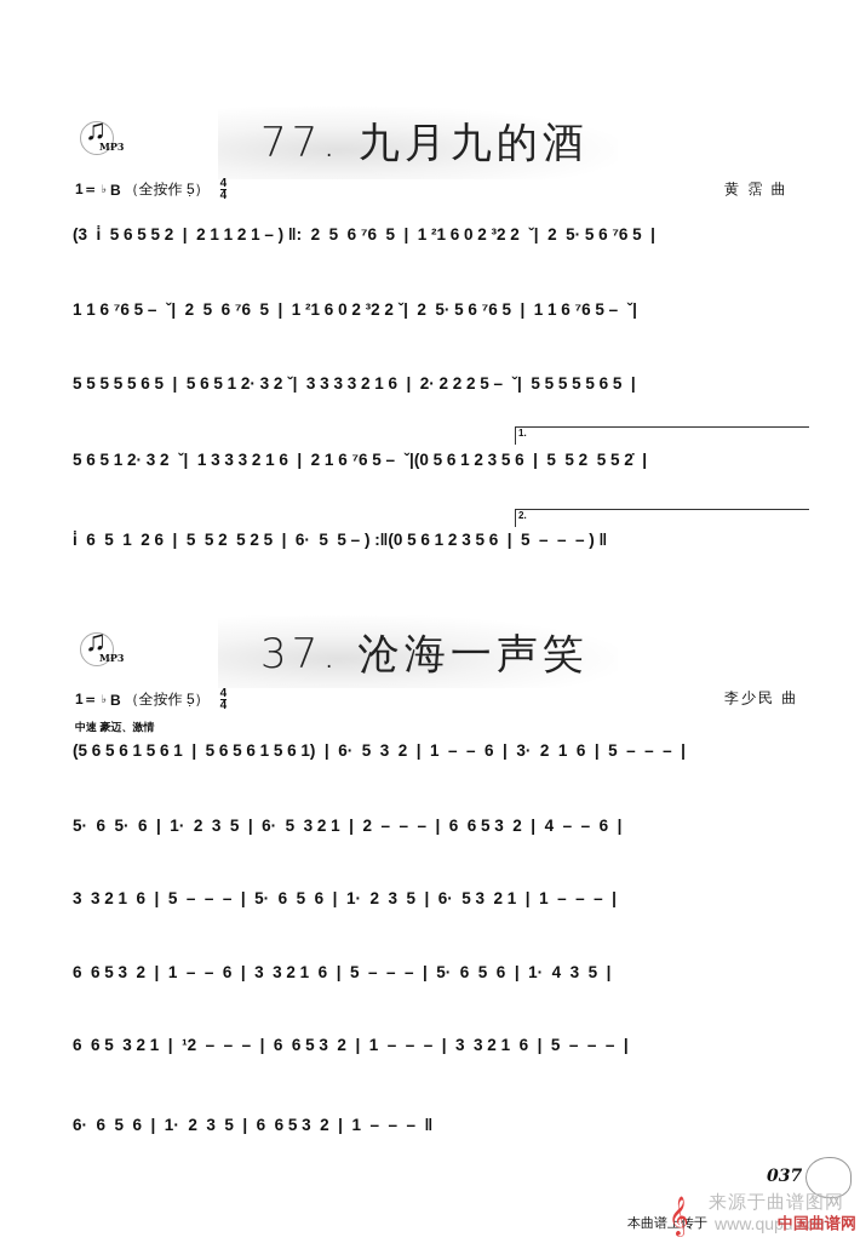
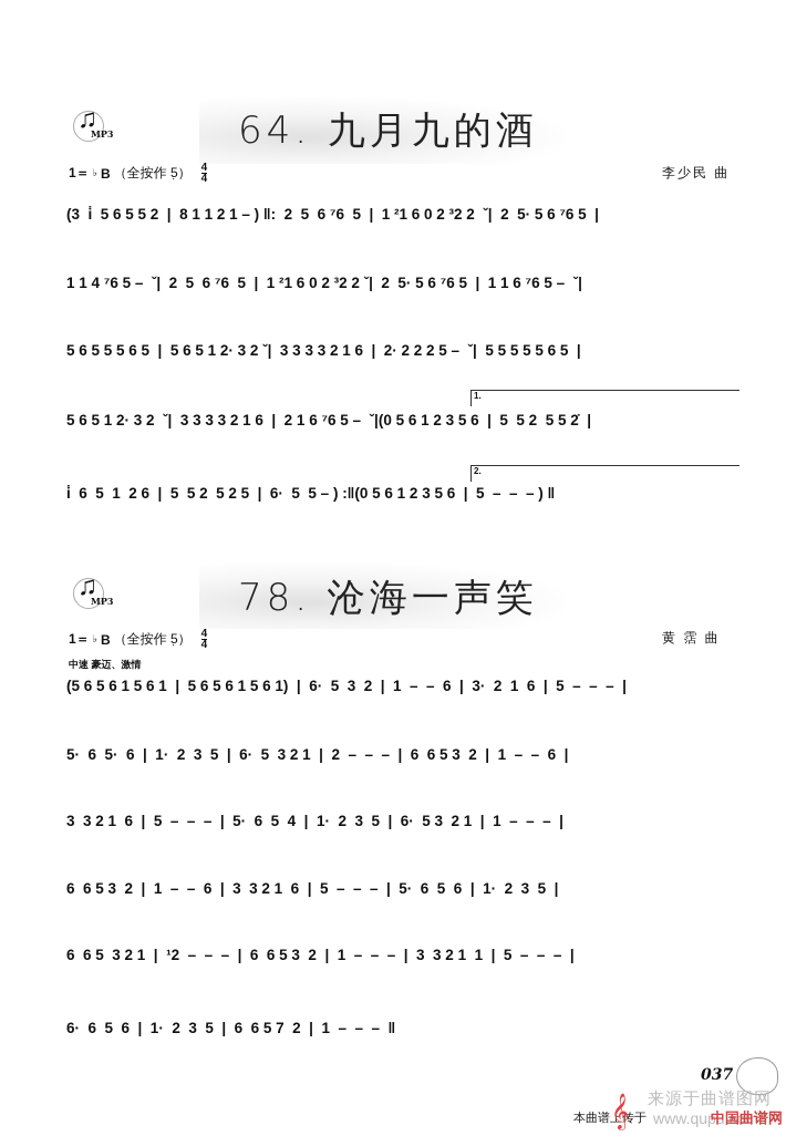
  ♫
  MP3
- 77. 九月九的酒
+ 64. 九月九的酒
  1＝
  ♭
  B
  （全按作 5̣）
  4
  4
- 黄 霑 曲
+ 李少民 曲
- (3 i̇ 5 6 5 5 2 | 2 1 1 2 1 – ) ‖: 2 5 6 ⁷6 5 | 1 ²1 6 0 2 ³2 2 ˇ| 2 5· 5 6 ⁷6 5 |
+ (3 i̇ 5 6 5 5 2 | 8 1 1 2 1 – ) ‖: 2 5 6 ⁷6 5 | 1 ²1 6 0 2 ³2 2 ˇ| 2 5· 5 6 ⁷6 5 |
- 1 1 6 ⁷6 5 – ˇ| 2 5 6 ⁷6 5 | 1 ²1 6 0 2 ³2 2 ˇ| 2 5· 5 6 ⁷6 5 | 1 1 6 ⁷6 5 – ˇ|
+ 1 1 4 ⁷6 5 – ˇ| 2 5 6 ⁷6 5 | 1 ²1 6 0 2 ³2 2 ˇ| 2 5· 5 6 ⁷6 5 | 1 1 6 ⁷6 5 – ˇ|
- 5 5 5 5 5 6 5 | 5 6 5 1 2· 3 2 ˇ| 3 3 3 3 2 1 6 | 2· 2 2 2 5 – ˇ| 5 5 5 5 5 6 5 |
+ 5 6 5 5 5 6 5 | 5 6 5 1 2· 3 2 ˇ| 3 3 3 3 2 1 6 | 2· 2 2 2 5 – ˇ| 5 5 5 5 5 6 5 |
  1.
- 5 6 5 1 2· 3 2 ˇ| 1 3 3 3 2 1 6 | 2 1 6 ⁷6 5 – ˇ|(0 5 6 1 2 3 5 6 | 5 5 2 5 5 2̇ |
+ 5 6 5 1 2· 3 2 ˇ| 3 3 3 3 2 1 6 | 2 1 6 ⁷6 5 – ˇ|(0 5 6 1 2 3 5 6 | 5 5 2 5 5 2̇ |
  2.
  i̇ 6 5 1 2 6 | 5 5 2 5 2 5 | 6· 5 5 – ) :‖(0 5 6 1 2 3 5 6 | 5 – – – ) ‖
  ♫
  MP3
- 37. 沧海一声笑
+ 78. 沧海一声笑
  1＝
  ♭
  B
  （全按作 5̣）
  4
  4
- 李少民 曲
+ 黄 霑 曲
  中速 豪迈、激情
  (5 6 5 6 1 5 6 1 | 5 6 5 6 1 5 6 1) | 6· 5 3 2 | 1 – – 6 | 3· 2 1 6 | 5 – – – |
- 5· 6 5· 6 | 1· 2 3 5 | 6· 5 3 2 1 | 2 – – – | 6 6 5 3 2 | 4 – – 6 |
+ 5· 6 5· 6 | 1· 2 3 5 | 6· 5 3 2 1 | 2 – – – | 6 6 5 3 2 | 1 – – 6 |
- 3 3 2 1 6 | 5 – – – | 5· 6 5 6 | 1· 2 3 5 | 6· 5 3 2 1 | 1 – – – |
+ 3 3 2 1 6 | 5 – – – | 5· 6 5 4 | 1· 2 3 5 | 6· 5 3 2 1 | 1 – – – |
- 6 6 5 3 2 | 1 – – 6 | 3 3 2 1 6 | 5 – – – | 5· 6 5 6 | 1· 4 3 5 |
+ 6 6 5 3 2 | 1 – – 6 | 3 3 2 1 6 | 5 – – – | 5· 6 5 6 | 1· 2 3 5 |
- 6 6 5 3 2 1 | ¹2 – – – | 6 6 5 3 2 | 1 – – – | 3 3 2 1 6 | 5 – – – |
+ 6 6 5 3 2 1 | ¹2 – – – | 6 6 5 3 2 | 1 – – – | 3 3 2 1 1 | 5 – – – |
- 6· 6 5 6 | 1· 2 3 5 | 6 6 5 3 2 | 1 – – – ‖
+ 6· 6 5 6 | 1· 2 3 5 | 6 6 5 7 2 | 1 – – – ‖
  037
  来源于曲谱图网
  本曲谱上传于
  𝄞
  www.qupu.com
  中国曲谱网
